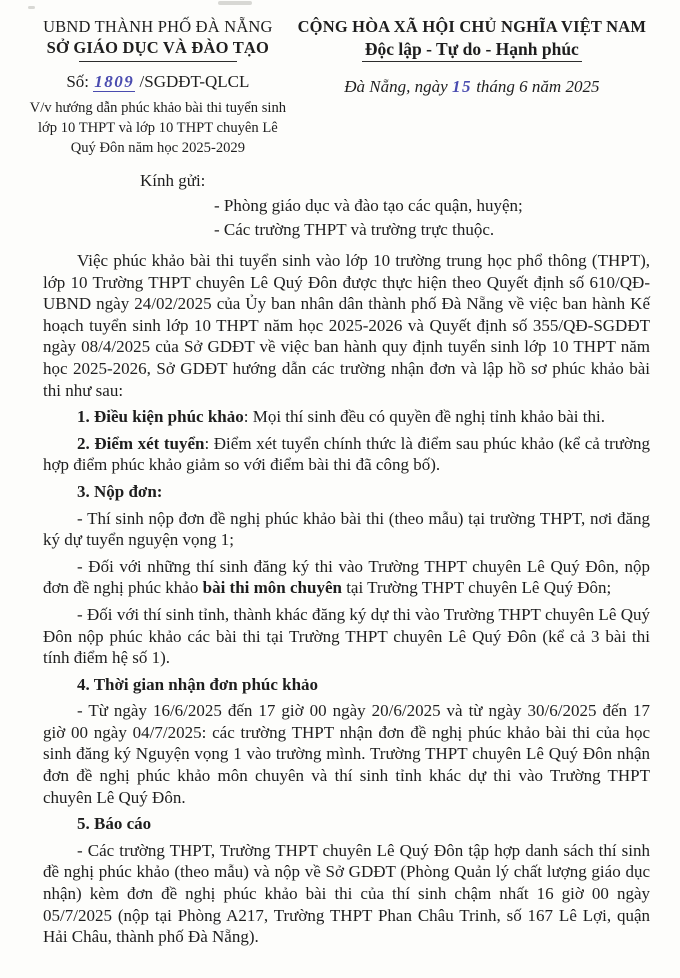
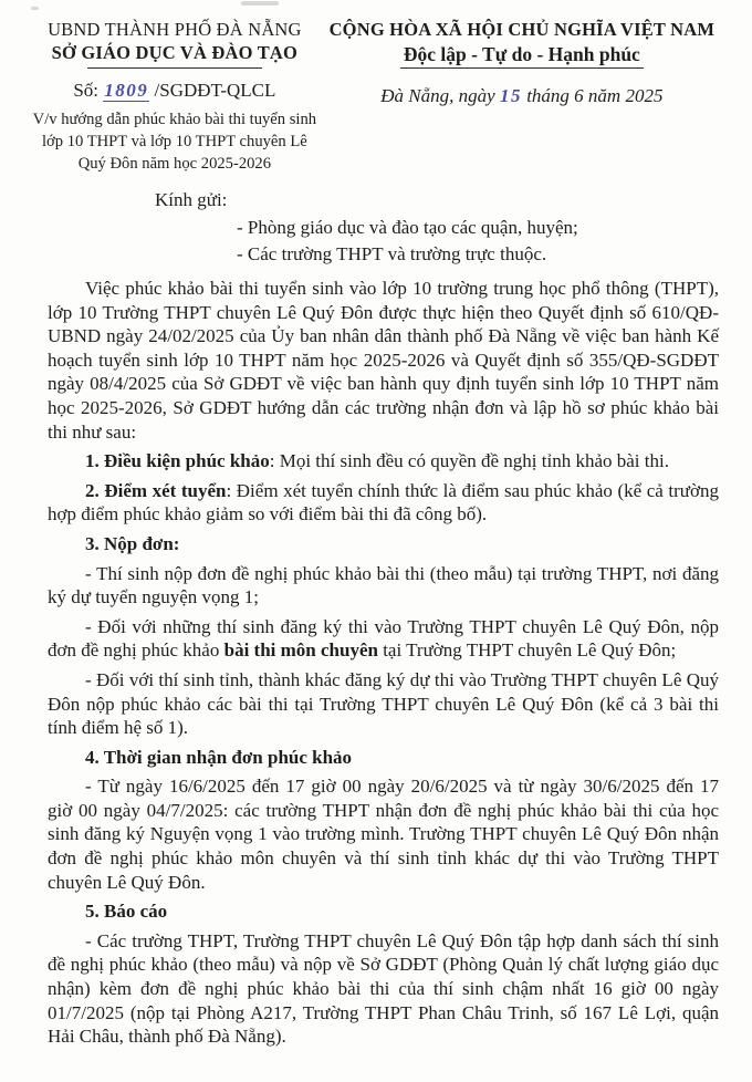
  UBND THÀNH PHỐ ĐÀ NẴNG
  SỞ GIÁO DỤC VÀ ĐÀO TẠO
  Số: 1809 /SGDĐT-QLCL
- V/v hướng dẫn phúc khảo bài thi tuyển sinh lớp 10 THPT và lớp 10 THPT chuyên Lê Quý Đôn năm học 2025-2029
+ V/v hướng dẫn phúc khảo bài thi tuyển sinh lớp 10 THPT và lớp 10 THPT chuyên Lê Quý Đôn năm học 2025-2026
  CỘNG HÒA XÃ HỘI CHỦ NGHĨA VIỆT NAM
  Độc lập - Tự do - Hạnh phúc
  Đà Nẵng, ngày 15 tháng 6 năm 2025
  Kính gửi:
  - Phòng giáo dục và đào tạo các quận, huyện;
  - Các trường THPT và trường trực thuộc.
  Việc phúc khảo bài thi tuyển sinh vào lớp 10 trường trung học phổ thông (THPT), lớp 10 Trường THPT chuyên Lê Quý Đôn được thực hiện theo Quyết định số 610/QĐ-UBND ngày 24/02/2025 của Ủy ban nhân dân thành phố Đà Nẵng về việc ban hành Kế hoạch tuyển sinh lớp 10 THPT năm học 2025-2026 và Quyết định số 355/QĐ-SGDĐT ngày 08/4/2025 của Sở GDĐT về việc ban hành quy định tuyển sinh lớp 10 THPT năm học 2025-2026, Sở GDĐT hướng dẫn các trường nhận đơn và lập hồ sơ phúc khảo bài thi như sau:
  1. Điều kiện phúc khảo: Mọi thí sinh đều có quyền đề nghị tỉnh khảo bài thi.
  2. Điểm xét tuyển: Điểm xét tuyển chính thức là điểm sau phúc khảo (kể cả trường hợp điểm phúc khảo giảm so với điểm bài thi đã công bố).
  3. Nộp đơn:
  - Thí sinh nộp đơn đề nghị phúc khảo bài thi (theo mẫu) tại trường THPT, nơi đăng ký dự tuyển nguyện vọng 1;
  - Đối với những thí sinh đăng ký thi vào Trường THPT chuyên Lê Quý Đôn, nộp đơn đề nghị phúc khảo bài thi môn chuyên tại Trường THPT chuyên Lê Quý Đôn;
  - Đối với thí sinh tỉnh, thành khác đăng ký dự thi vào Trường THPT chuyên Lê Quý Đôn nộp phúc khảo các bài thi tại Trường THPT chuyên Lê Quý Đôn (kể cả 3 bài thi tính điểm hệ số 1).
  4. Thời gian nhận đơn phúc khảo
  - Từ ngày 16/6/2025 đến 17 giờ 00 ngày 20/6/2025 và từ ngày 30/6/2025 đến 17 giờ 00 ngày 04/7/2025: các trường THPT nhận đơn đề nghị phúc khảo bài thi của học sinh đăng ký Nguyện vọng 1 vào trường mình. Trường THPT chuyên Lê Quý Đôn nhận đơn đề nghị phúc khảo môn chuyên và thí sinh tỉnh khác dự thi vào Trường THPT chuyên Lê Quý Đôn.
  5. Báo cáo
- - Các trường THPT, Trường THPT chuyên Lê Quý Đôn tập hợp danh sách thí sinh đề nghị phúc khảo (theo mẫu) và nộp về Sở GDĐT (Phòng Quản lý chất lượng giáo dục nhận) kèm đơn đề nghị phúc khảo bài thi của thí sinh chậm nhất 16 giờ 00 ngày 05/7/2025 (nộp tại Phòng A217, Trường THPT Phan Châu Trinh, số 167 Lê Lợi, quận Hải Châu, thành phố Đà Nẵng).
+ - Các trường THPT, Trường THPT chuyên Lê Quý Đôn tập hợp danh sách thí sinh đề nghị phúc khảo (theo mẫu) và nộp về Sở GDĐT (Phòng Quản lý chất lượng giáo dục nhận) kèm đơn đề nghị phúc khảo bài thi của thí sinh chậm nhất 16 giờ 00 ngày 01/7/2025 (nộp tại Phòng A217, Trường THPT Phan Châu Trinh, số 167 Lê Lợi, quận Hải Châu, thành phố Đà Nẵng).
